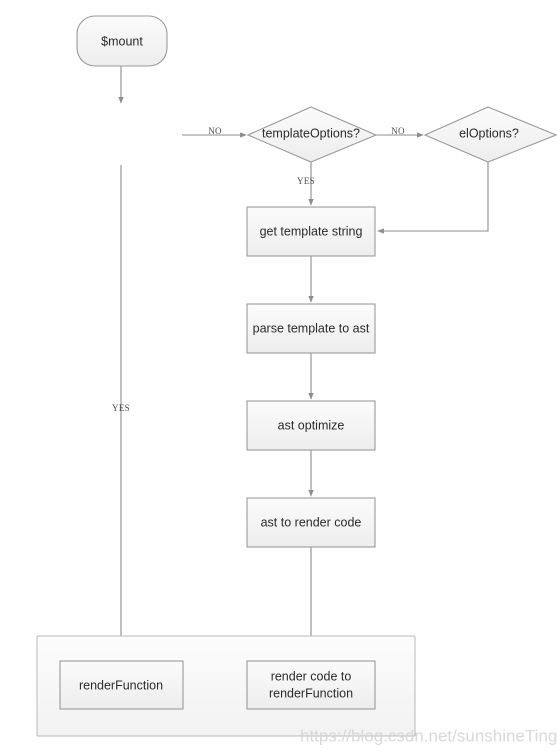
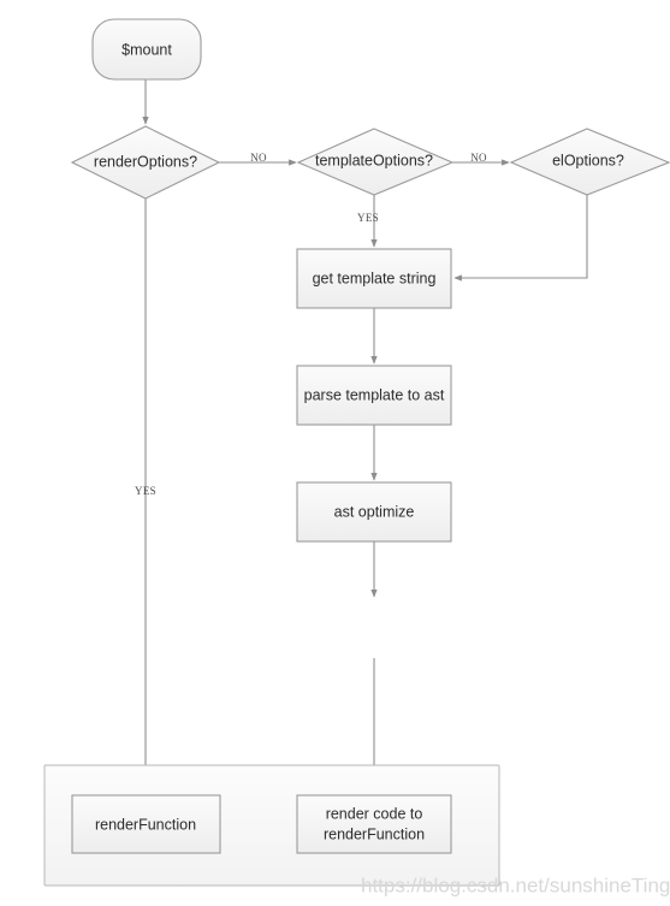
  $mount
+ renderOptions?
  templateOptions?
  elOptions?
  get template string
  parse template to ast
  ast optimize
- ast to render code
  renderFunction
  render code to
  renderFunction
  NO
  NO
  YES
  YES
  https://blog.csdn.net/sunshineTing
